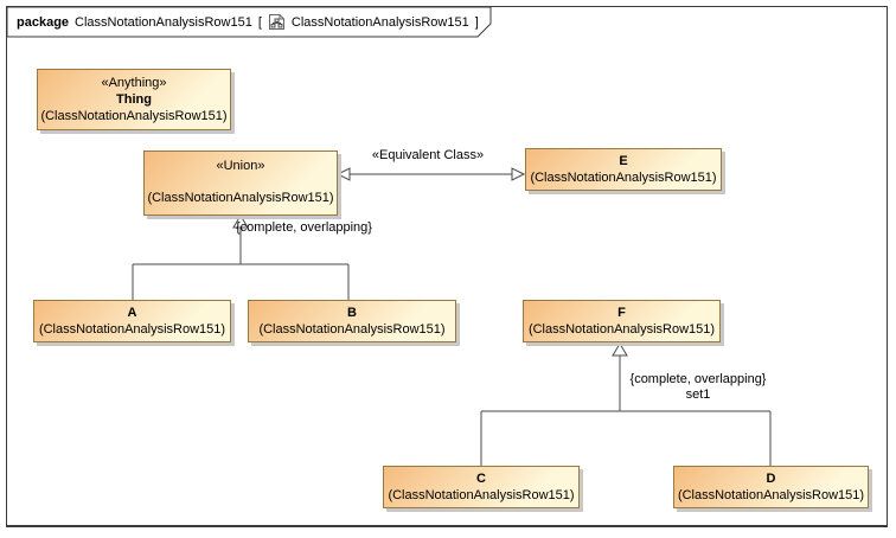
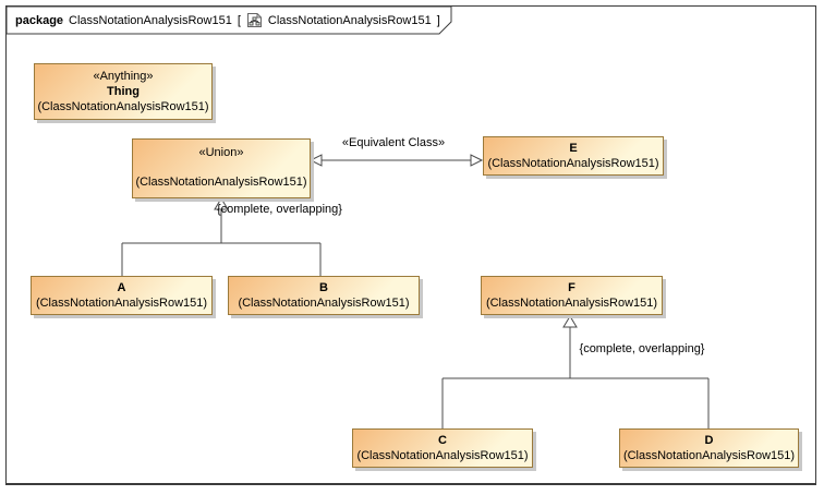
  package
  ClassNotationAnalysisRow151
  [
  ClassNotationAnalysisRow151
  ]
  «Anything»
  Thing
  (ClassNotationAnalysisRow151)
  «Union»
  (ClassNotationAnalysisRow151)
  E
  (ClassNotationAnalysisRow151)
  A
  (ClassNotationAnalysisRow151)
  B
  (ClassNotationAnalysisRow151)
  F
  (ClassNotationAnalysisRow151)
  C
  (ClassNotationAnalysisRow151)
  D
  (ClassNotationAnalysisRow151)
  «Equivalent Class»
  {complete, overlapping}
  {complete, overlapping}
- set1
